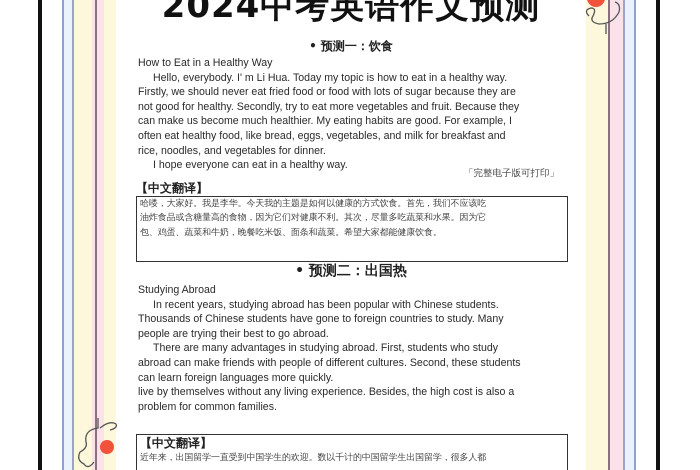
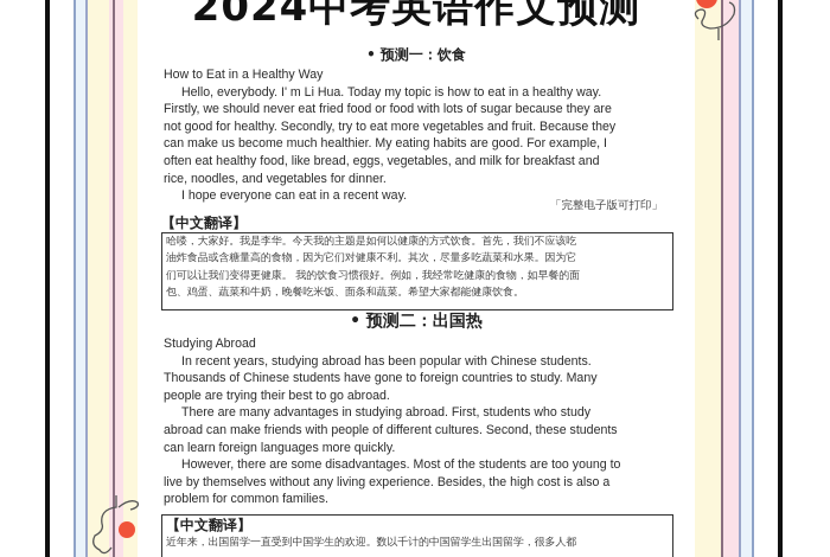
  2024中考英语作文预测
  • 预测一：饮食
  How to Eat in a Healthy Way
  Hello, everybody. I' m Li Hua. Today my topic is how to eat in a healthy way.
  Firstly, we should never eat fried food or food with lots of sugar because they are
  not good for healthy. Secondly, try to eat more vegetables and fruit. Because they
  can make us become much healthier. My eating habits are good. For example, I
  often eat healthy food, like bread, eggs, vegetables, and milk for breakfast and
  rice, noodles, and vegetables for dinner.
- I hope everyone can eat in a healthy way.
+ I hope everyone can eat in a recent way.
  「完整电子版可打印」
  【中文翻译】
  哈喽，大家好。我是李华。今天我的主题是如何以健康的方式饮食。首先，我们不应该吃
  油炸食品或含糖量高的食物，因为它们对健康不利。其次，尽量多吃蔬菜和水果。因为它
+ 们可以让我们变得更健康。 我的饮食习惯很好。例如，我经常吃健康的食物，如早餐的面
  包、鸡蛋、蔬菜和牛奶，晚餐吃米饭、面条和蔬菜。希望大家都能健康饮食。
  • 预测二：出国热
  Studying Abroad
  In recent years, studying abroad has been popular with Chinese students.
  Thousands of Chinese students have gone to foreign countries to study. Many
  people are trying their best to go abroad.
  There are many advantages in studying abroad. First, students who study
  abroad can make friends with people of different cultures. Second, these students
  can learn foreign languages more quickly.
+ However, there are some disadvantages. Most of the students are too young to
  live by themselves without any living experience. Besides, the high cost is also a
  problem for common families.
  【中文翻译】
  近年来，出国留学一直受到中国学生的欢迎。数以千计的中国留学生出国留学，很多人都
